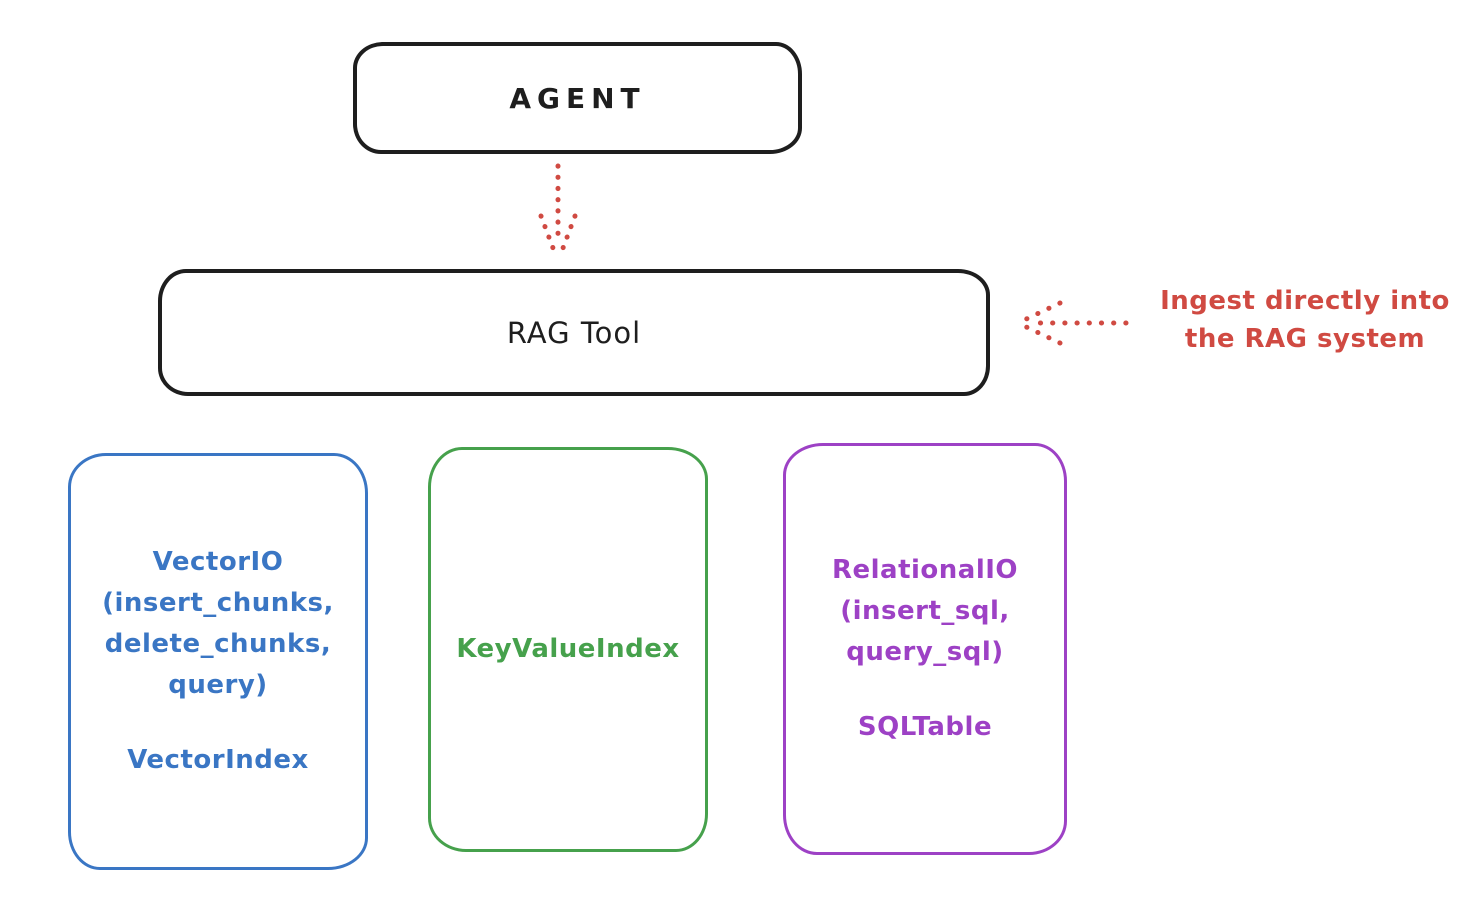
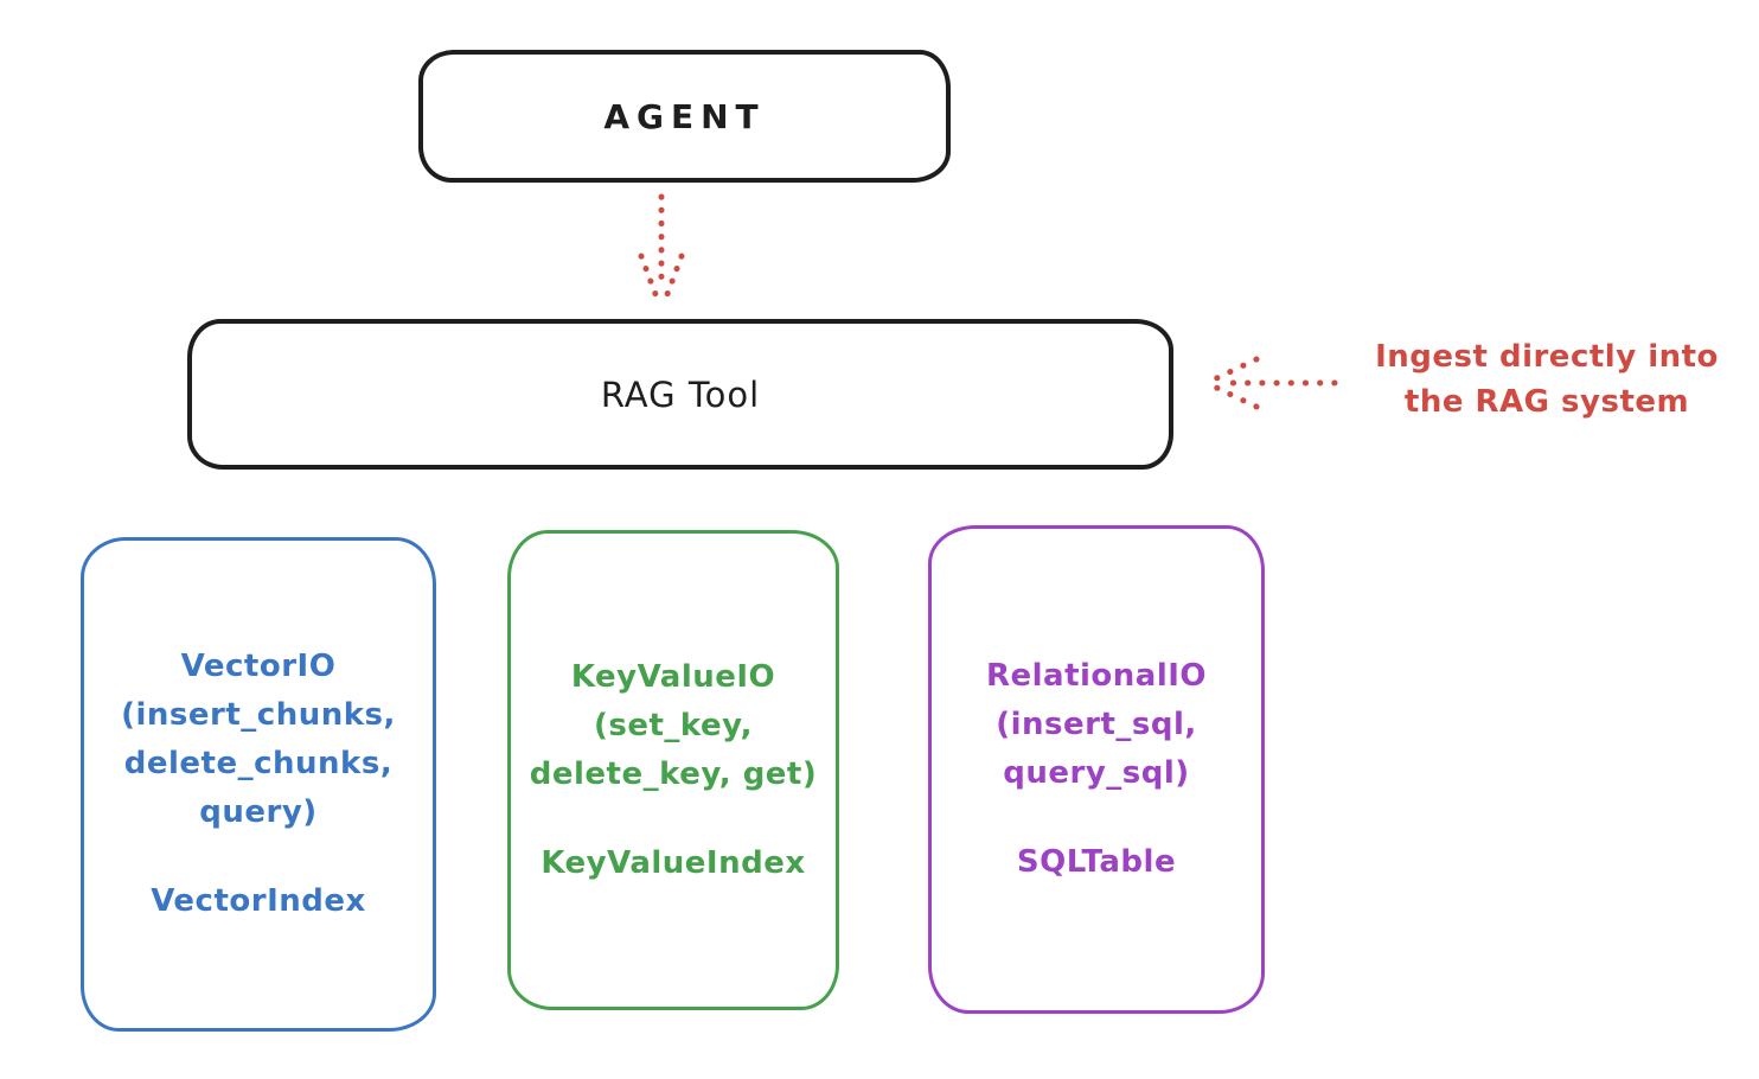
  AGENT
  RAG Tool
  Ingest directly into
  the RAG system
  VectorIO
  (insert_chunks,
  delete_chunks,
  query)
  VectorIndex
+ KeyValueIO
+ (set_key,
+ delete_key, get)
  KeyValueIndex
  RelationalIO
  (insert_sql,
  query_sql)
  SQLTable
